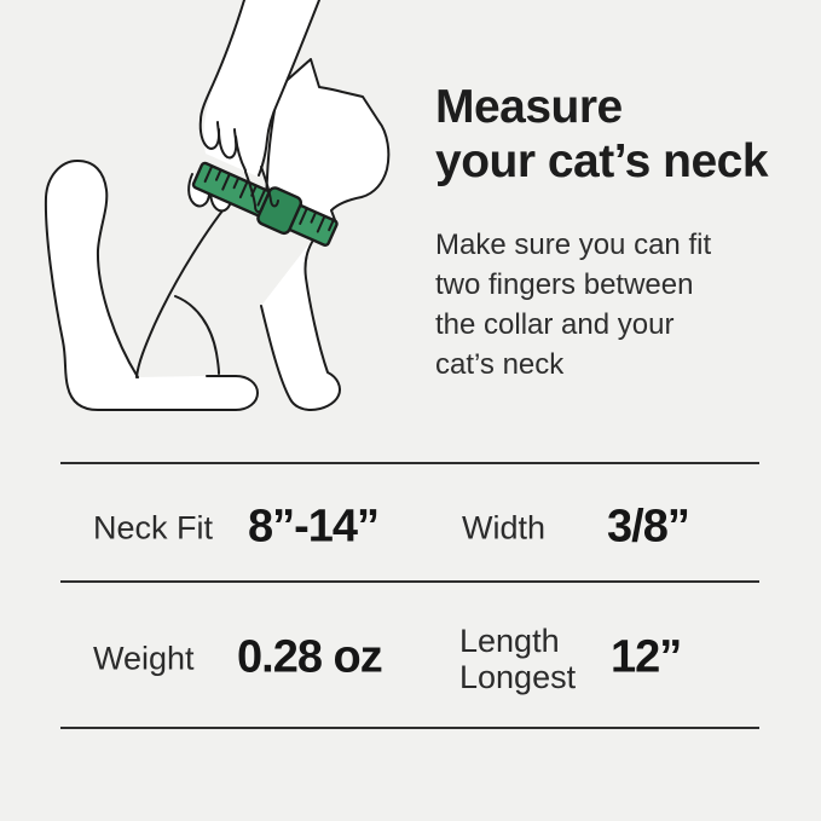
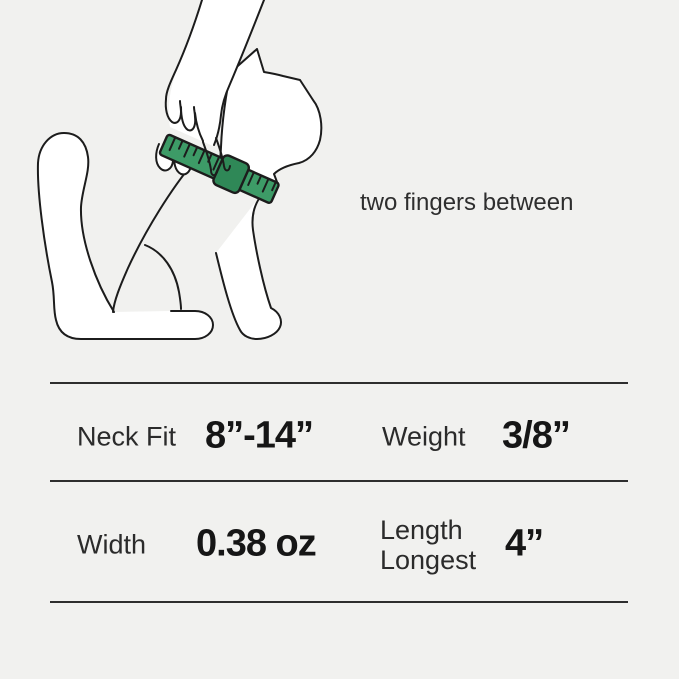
- Measure
- your cat’s neck
- Make sure you can fit
  two fingers between
- the collar and your
- cat’s neck
  Neck Fit
  8”-14”
- Width
+ Weight
  3/8”
- Weight
+ Width
- 0.28 oz
+ 0.38 oz
  Length Longest
- 12”
+ 4”
